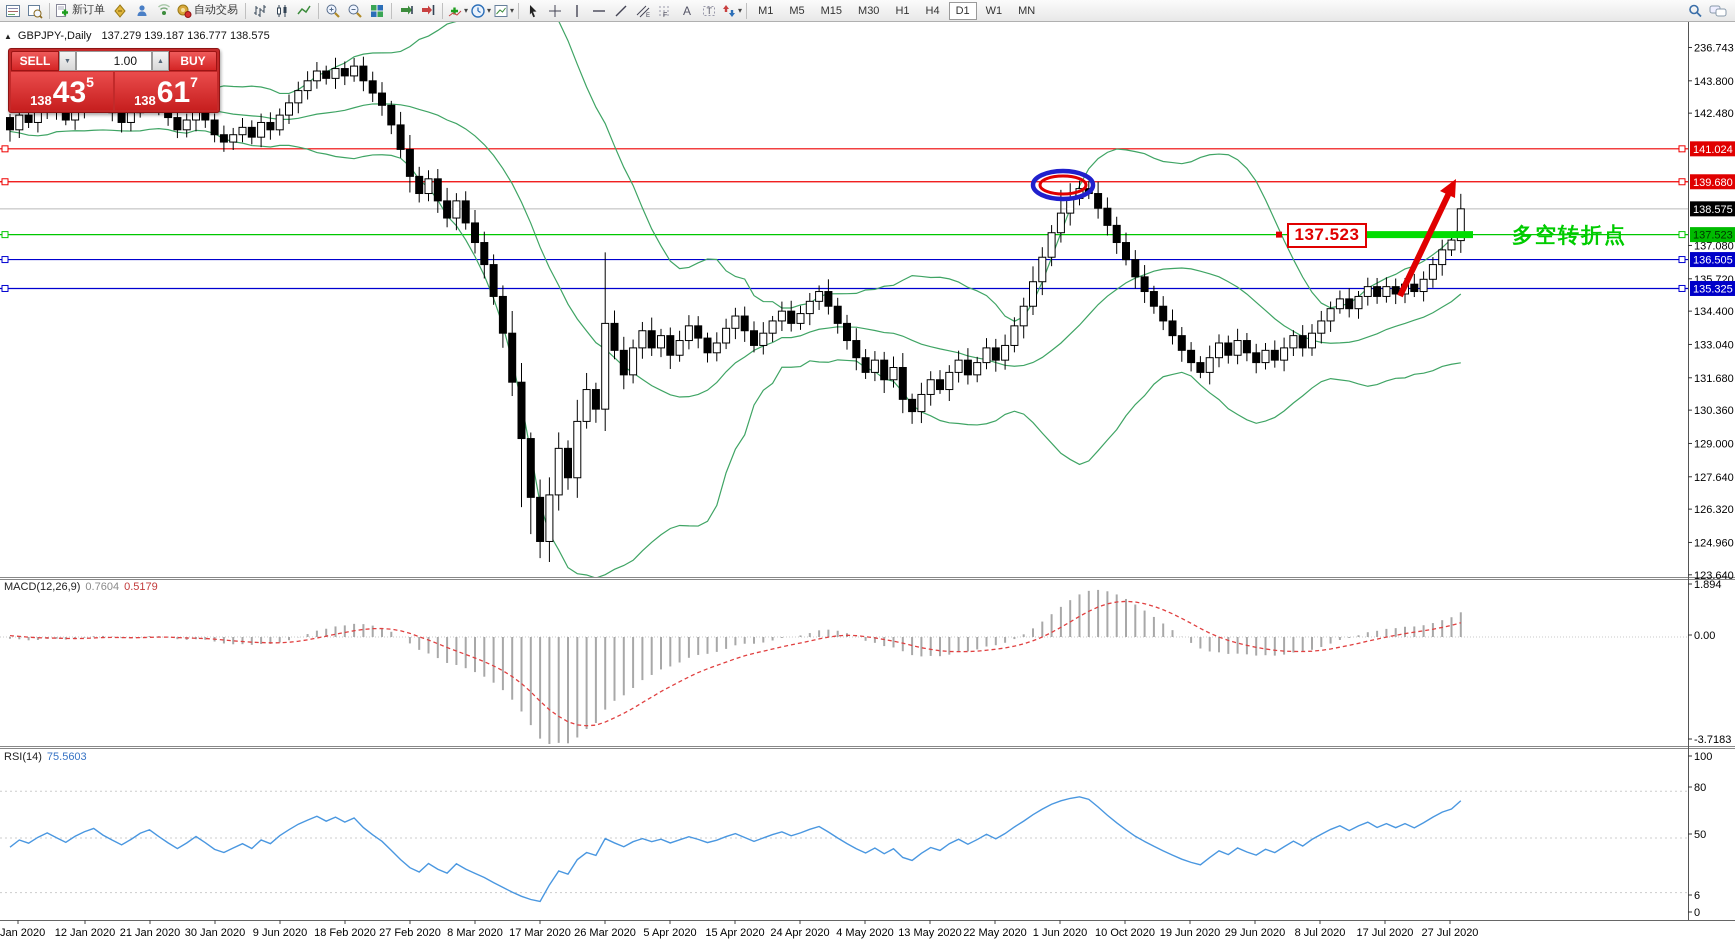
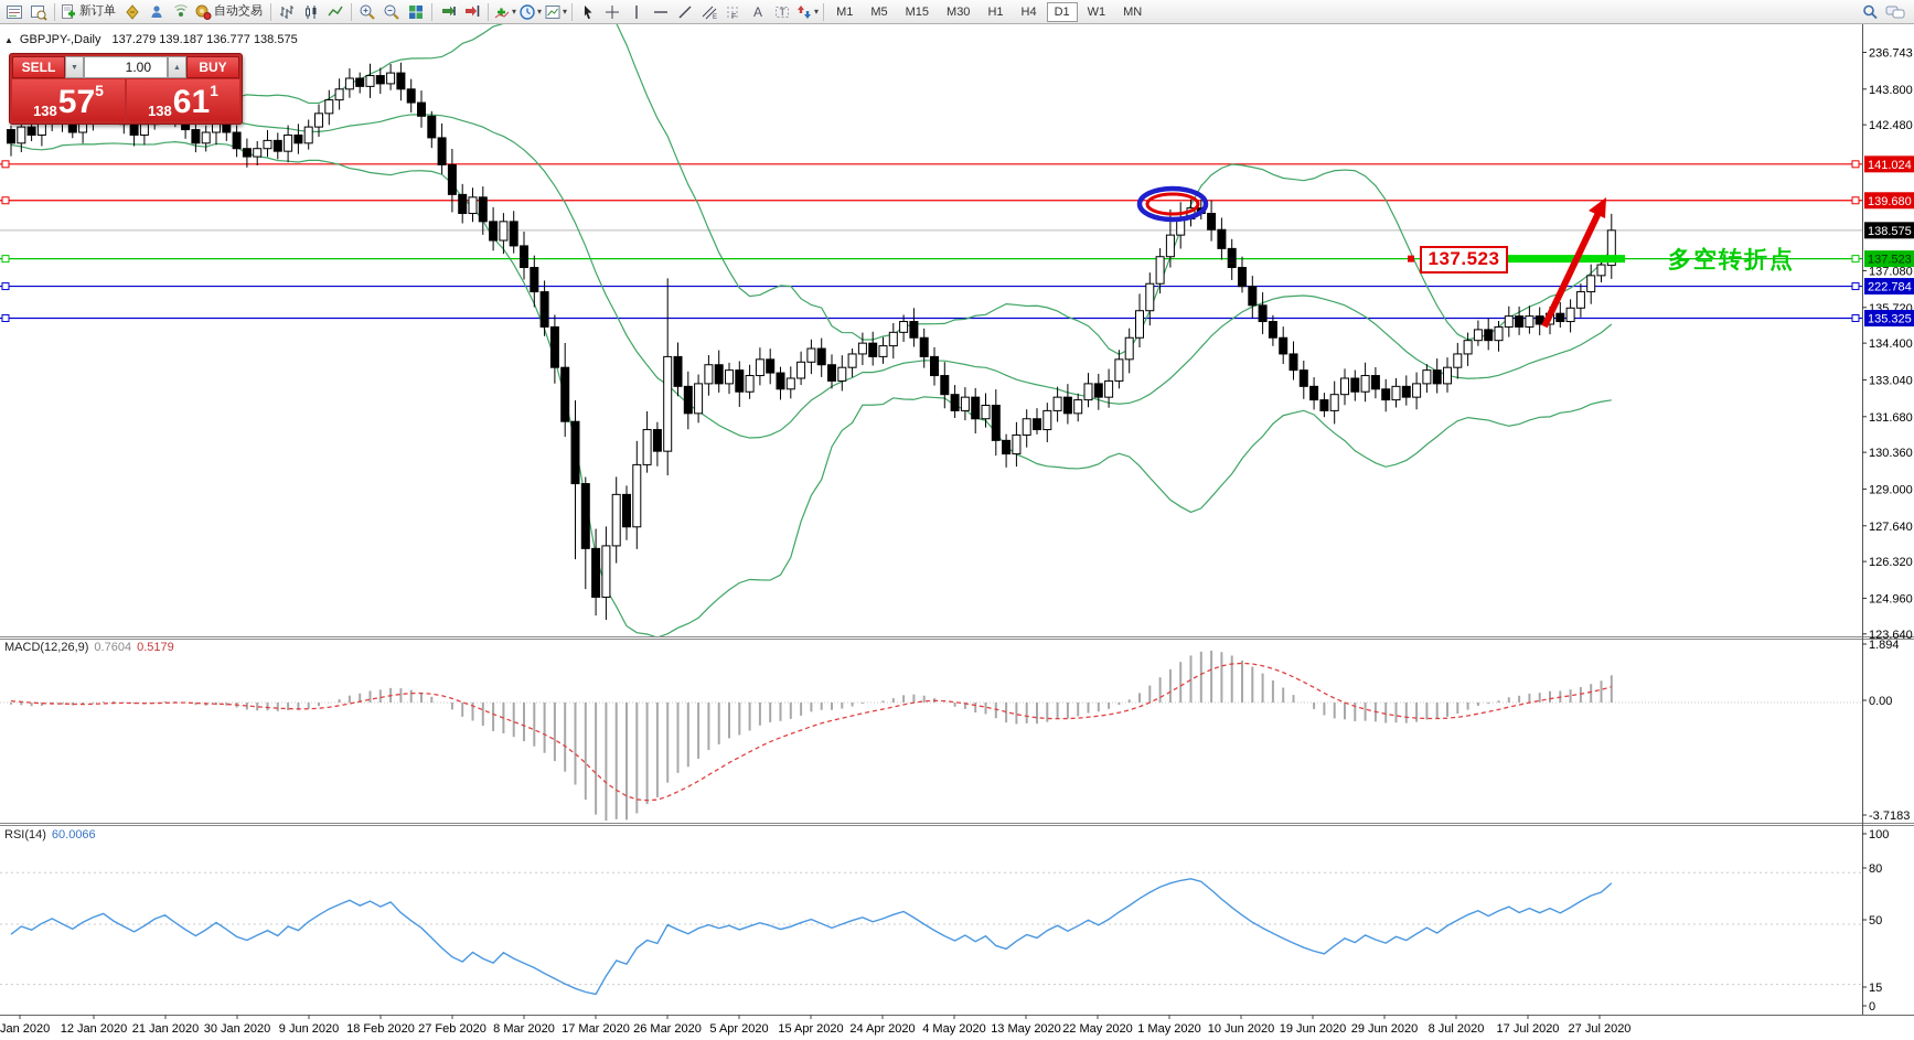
  新订单
  自动交易
  ▾
  ▾
  ▾
  A
  T
  ▾
  M1 M5 M15 M30 H1 H4 D1 W1 MN
  236.743
  143.800
  142.480
  137.080
  135.720
  134.400
  133.040
  131.680
  130.360
  129.000
  127.640
  126.320
  124.960
  123.640
  141.024
  139.680
  138.575
  137.523
- 136.505
+ 222.784
  135.325
  1.894
  0.00
  -3.7183
  100
  80
  50
- 6
+ 15
  0
  Jan 2020
  12 Jan 2020
  21 Jan 2020
  30 Jan 2020
  9 Jun 2020
  18 Feb 2020
  27 Feb 2020
  8 Mar 2020
  17 Mar 2020
  26 Mar 2020
  5 Apr 2020
  15 Apr 2020
  24 Apr 2020
  4 May 2020
  13 May 2020
  22 May 2020
- 1 Jun 2020
+ 1 May 2020
- 10 Oct 2020
+ 10 Jun 2020
  19 Jun 2020
  29 Jun 2020
  8 Jul 2020
  17 Jul 2020
  27 Jul 2020
  ▲
  GBPJPY-,Daily
  137.279 139.187 136.777 138.575
  SELL
  1.00
  BUY
  138
- 43
+ 57
  5
  138
  61
- 7
+ 1
  MACD(12,26,9) 0.7604 0.5179
- RSI(14) 75.5603
+ RSI(14) 60.0066
  137.523
  多空转折点
